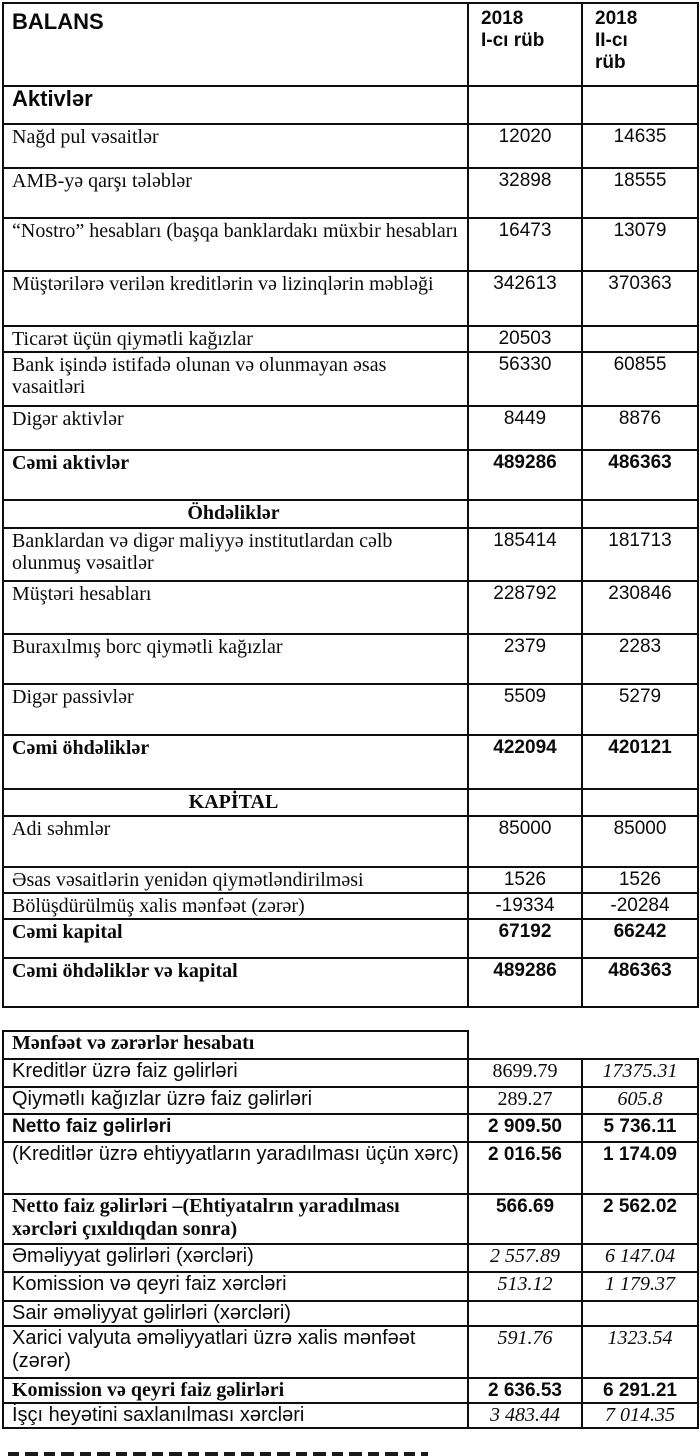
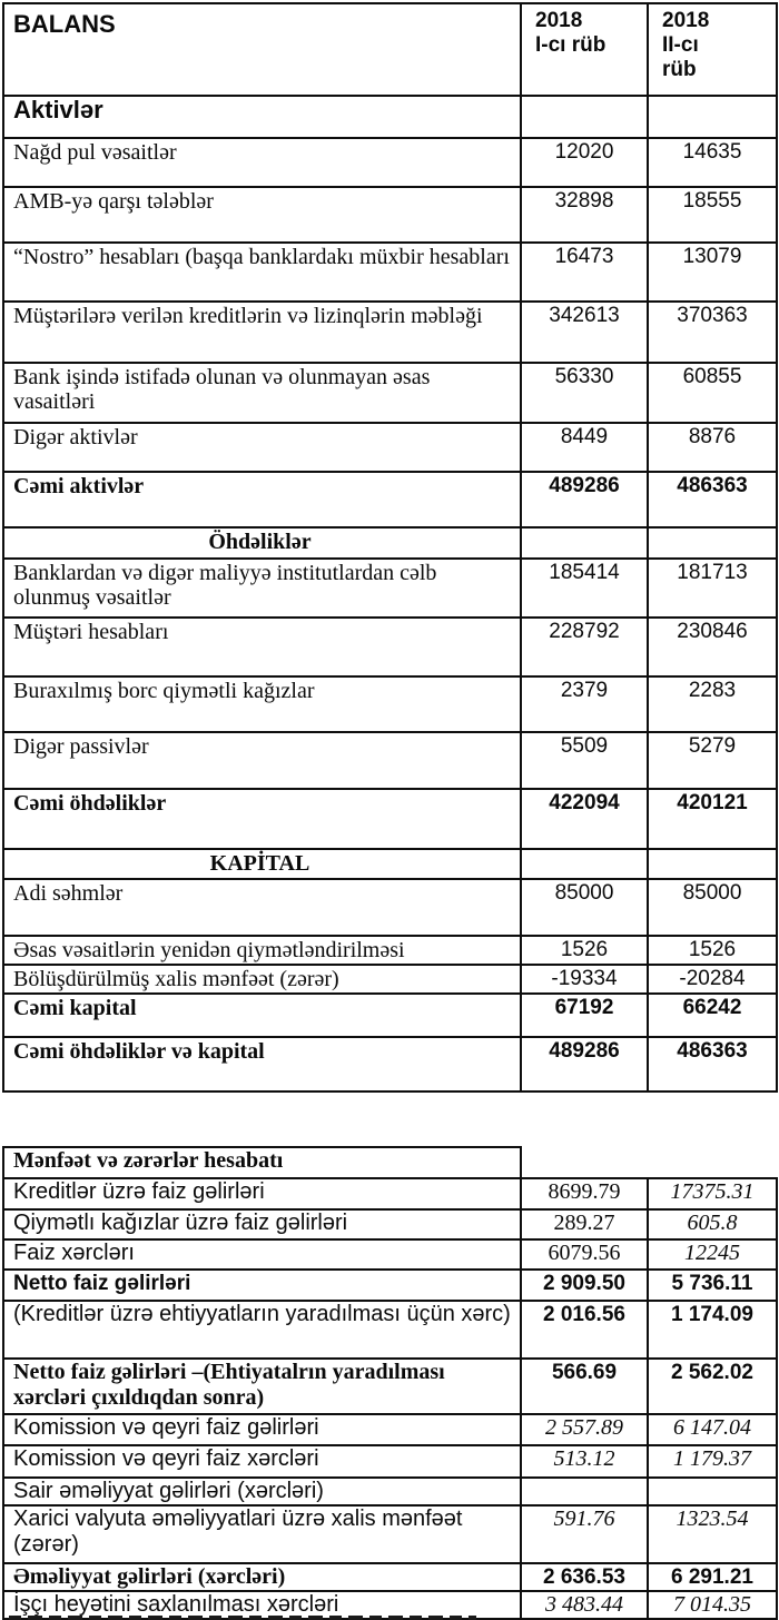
  BALANS	2018 I-cı rüb	2018 II-cı rüb
  Aktivlər
  Nağd pul vəsaitlər	12020	14635
  AMB-yə qarşı tələblər	32898	18555
  “Nostro” hesabları (başqa banklardakı müxbir hesabları	16473	13079
  Müştərilərə verilən kreditlərin və lizinqlərin məbləği	342613	370363
- Ticarət üçün qiymətli kağızlar	20503
  Bank işində istifadə olunan və olunmayan əsas vasaitləri	56330	60855
  Digər aktivlər	8449	8876
  Cəmi aktivlər	489286	486363
  Öhdəliklər
  Banklardan və digər maliyyə institutlardan cəlb olunmuş vəsaitlər	185414	181713
  Müştəri hesabları	228792	230846
  Buraxılmış borc qiymətli kağızlar	2379	2283
  Digər passivlər	5509	5279
  Cəmi öhdəliklər	422094	420121
  KAPİTAL
  Adi səhmlər	85000	85000
  Əsas vəsaitlərin yenidən qiymətləndirilməsi	1526	1526
  Bölüşdürülmüş xalis mənfəət (zərər)	-19334	-20284
  Cəmi kapital	67192	66242
  Cəmi öhdəliklər və kapital	489286	486363
  Mənfəət və zərərlər hesabatı
  Kreditlər üzrə faiz gəlirləri	8699.79	17375.31
  Qiymətlı kağızlar üzrə faiz gəlirləri	289.27	605.8
+ Faiz xərclərı	6079.56	12245
  Netto faiz gəlirləri	2 909.50	5 736.11
  (Kreditlər üzrə ehtiyyatların yaradılması üçün xərc)	2 016.56	1 174.09
  Netto faiz gəlirləri –(Ehtiyatalrın yaradılması xərcləri çıxıldıqdan sonra)	566.69	2 562.02
- Əməliyyat gəlirləri (xərcləri)	2 557.89	6 147.04
+ Komission və qeyri faiz gəlirləri	2 557.89	6 147.04
  Komission və qeyri faiz xərcləri	513.12	1 179.37
  Sair əməliyyat gəlirləri (xərcləri)
  Xarici valyuta əməliyyatlari üzrə xalis mənfəət (zərər)	591.76	1323.54
- Komission və qeyri faiz gəlirləri	2 636.53	6 291.21
+ Əməliyyat gəlirləri (xərcləri)	2 636.53	6 291.21
  İşçı heyətini saxlanılması xərcləri	3 483.44	7 014.35
